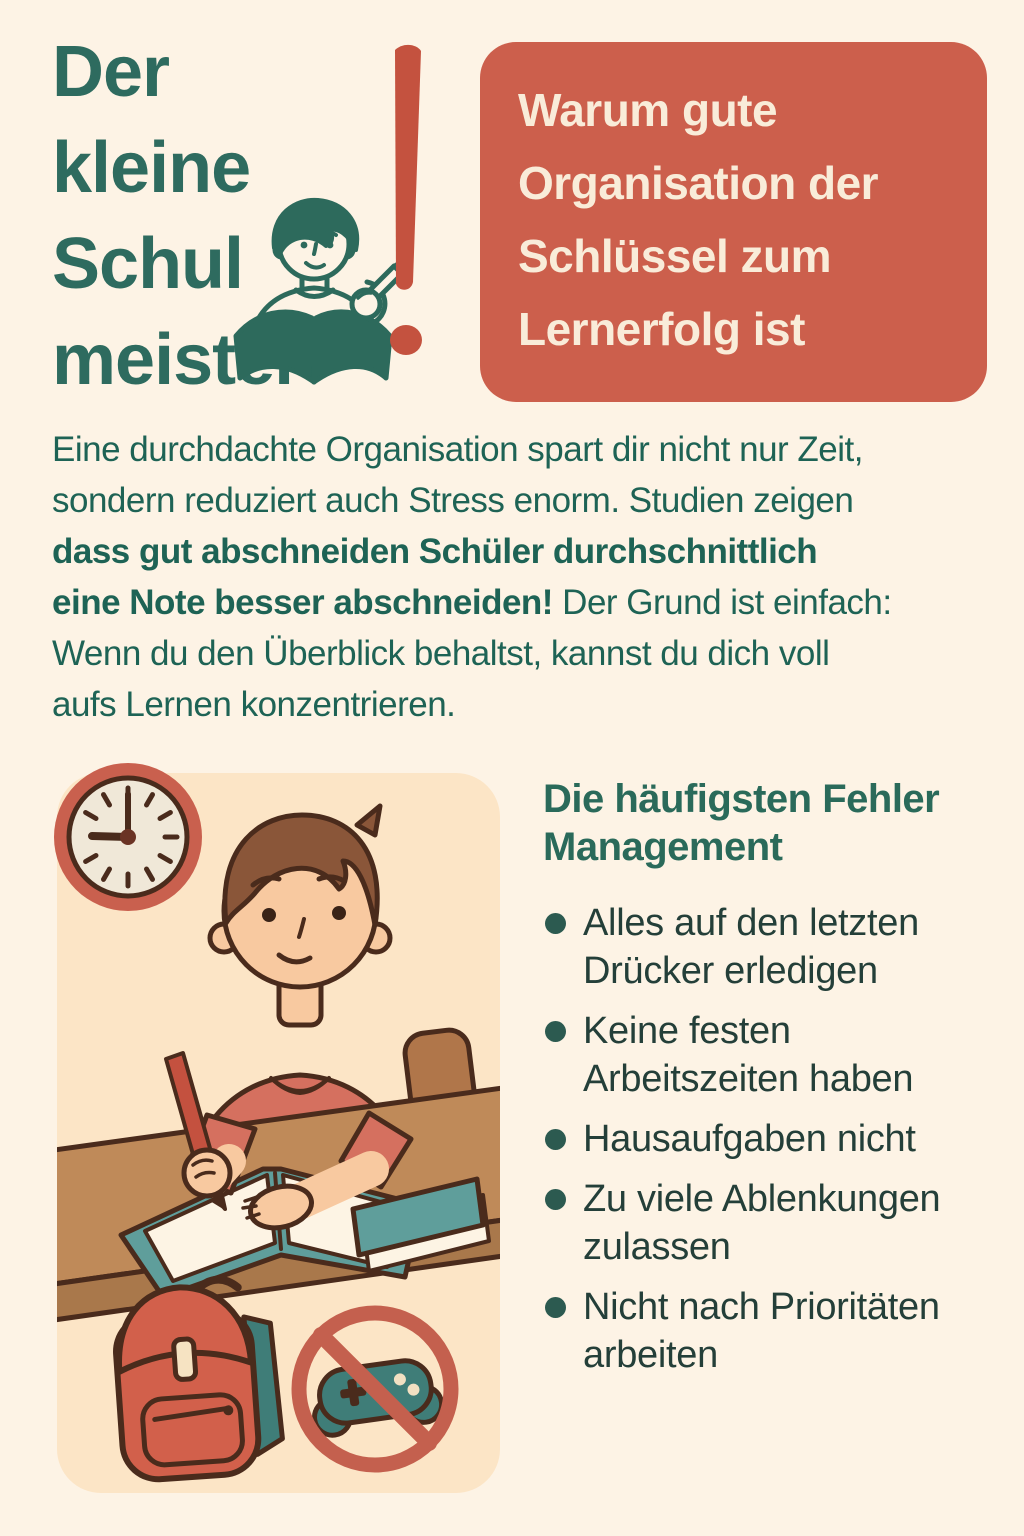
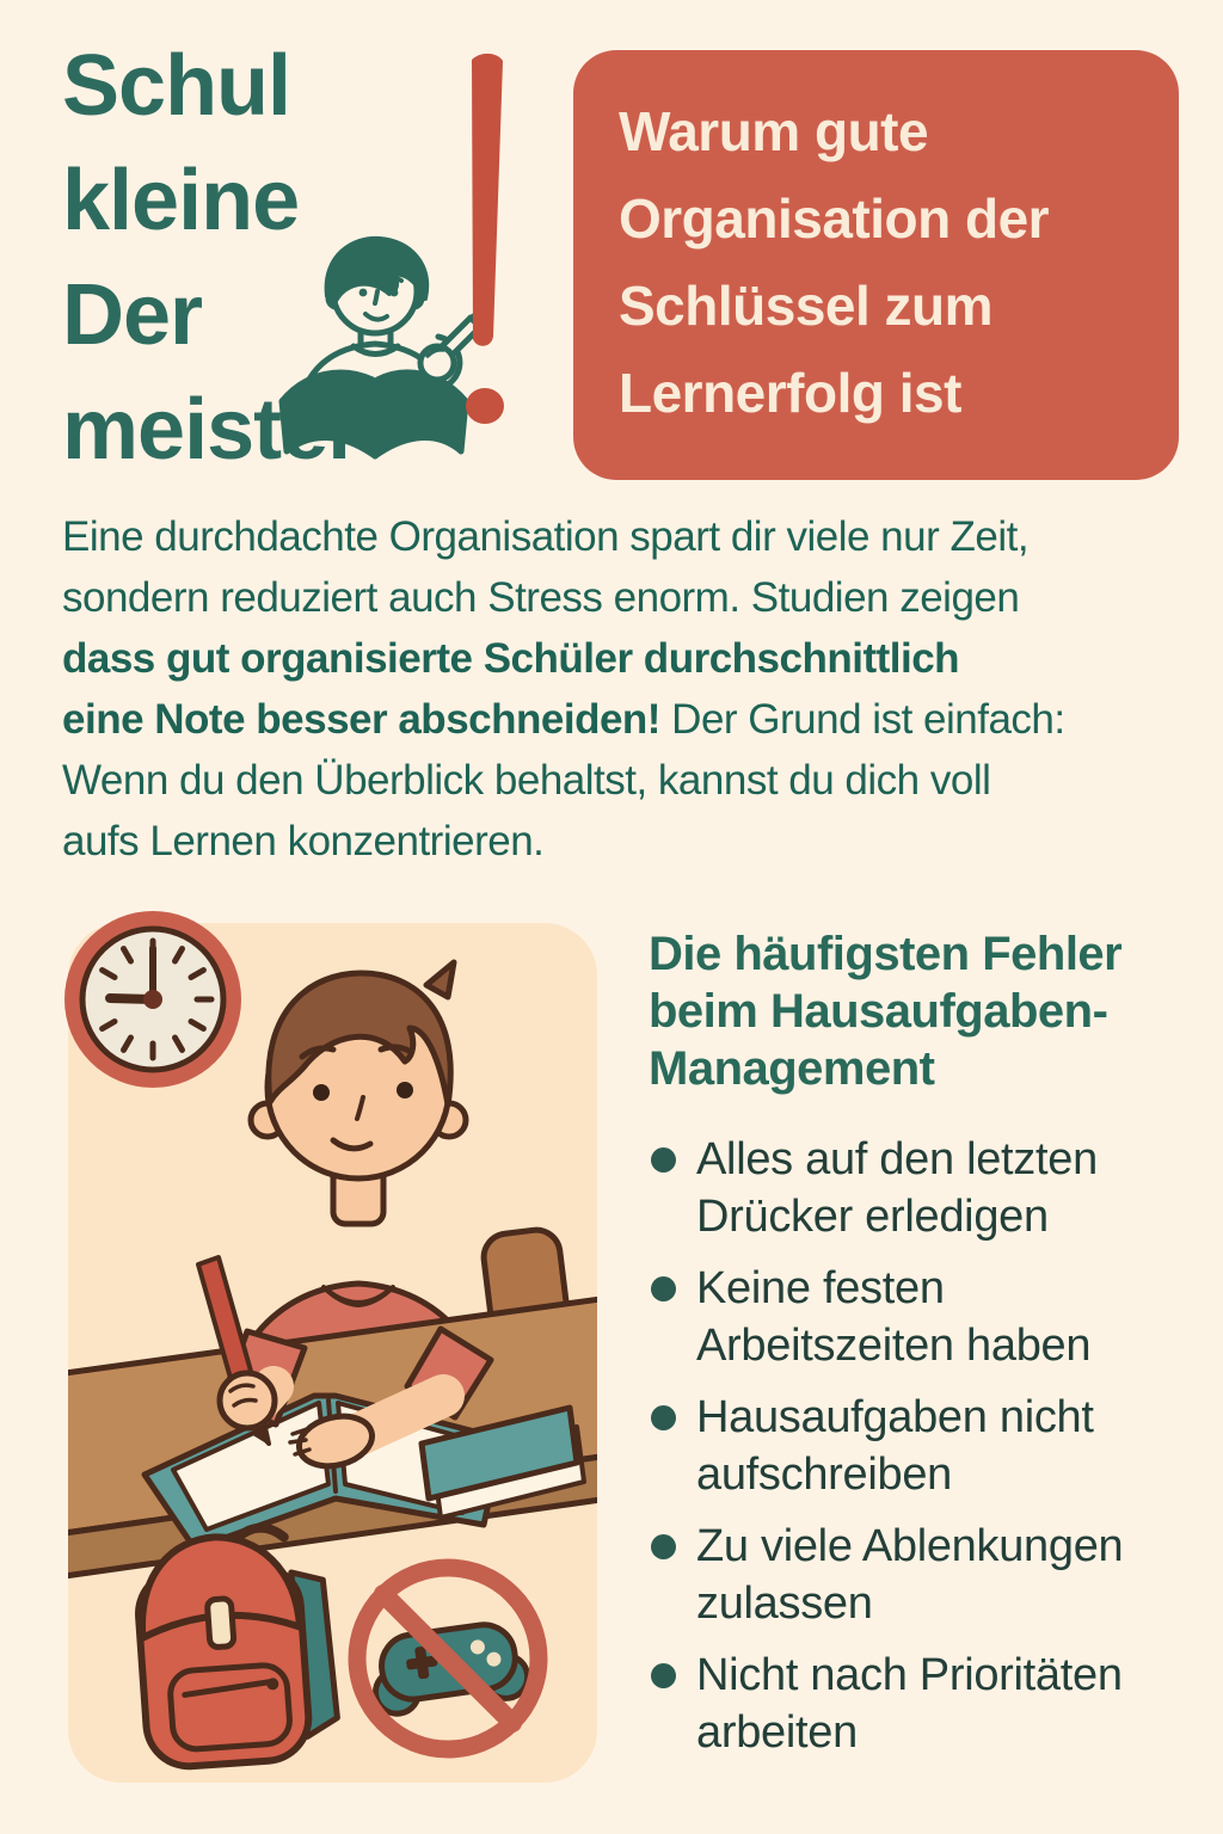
- Der
+ Schul
  kleine
- Schul
+ Der
  meist
  Warum gute
  Organisation der
  Schlüssel zum
  Lernerfolg ist
- Eine durchdachte Organisation spart dir nicht nur Zeit,
+ Eine durchdachte Organisation spart dir viele nur Zeit,
  sondern reduziert auch Stress enorm. Studien zeigen
- dass gut abschneiden Schüler durchschnittlich
+ dass gut organisierte Schüler durchschnittlich
  eine Note besser abschneiden! Der Grund ist einfach:
  Wenn du den Überblick behaltst, kannst du dich voll
  aufs Lernen konzentrieren.
  Die häufigsten Fehler
+ beim Hausaufgaben-
  Management
  Alles auf den letzten
  Drücker erledigen
  Keine festen
  Arbeitszeiten haben
  Hausaufgaben nicht
+ aufschreiben
  Zu viele Ablenkungen
  zulassen
  Nicht nach Prioritäten
  arbeiten
